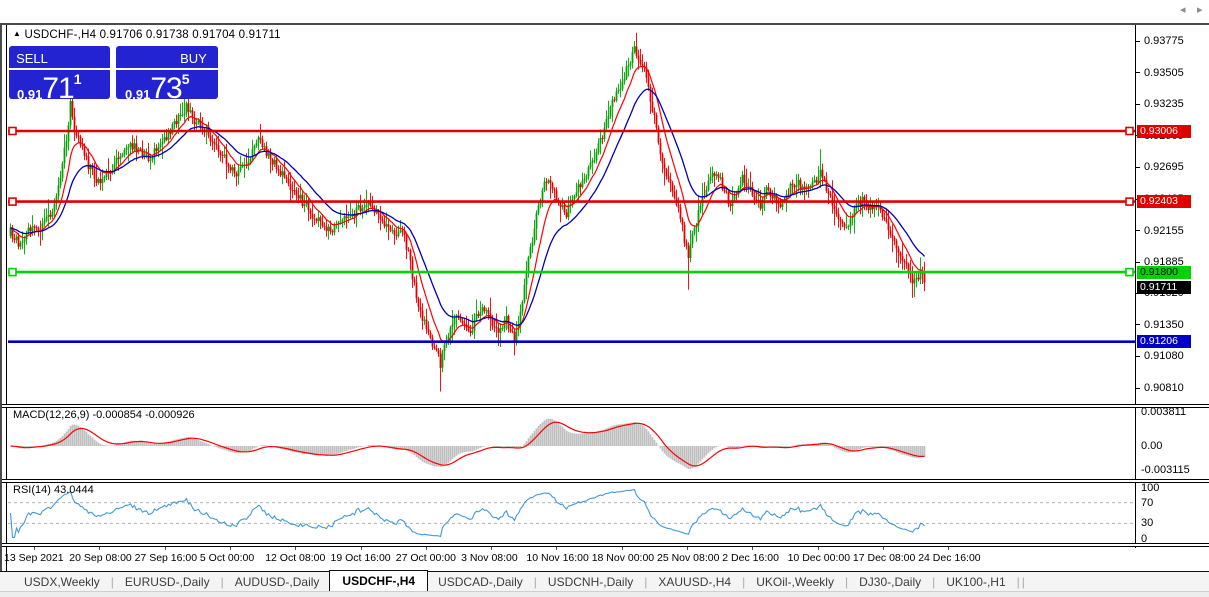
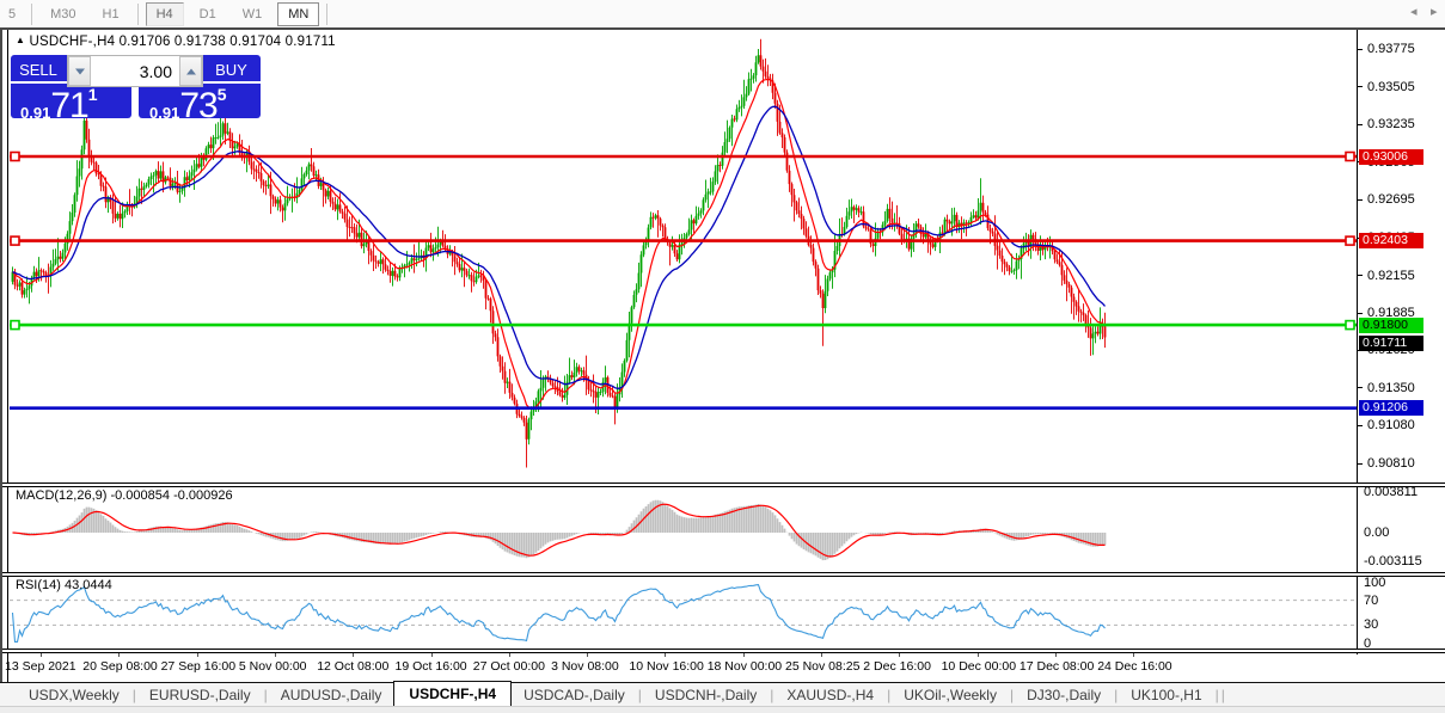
+ 5
+ M30
+ H1
+ H4
+ D1
+ W1
+ MN
  ▲ USDCHF-,H4 0.91706 0.91738 0.91704 0.91711
  SELL
  BUY
  0.91711
  0.91735
+ 3.00
  MACD(12,26,9) -0.000854 -0.000926
  RSI(14) 43.0444
  0.93775
  0.93505
  0.93235
  0.92695
  0.92155
  0.91885
  0.91350
  0.91080
  0.90810
  0.93006
  0.92403
  0.91800
  0.91206
  0.91711
  0.003811
  0.00
  -0.003115
  100
  70
  30
  0
  13 Sep 2021
  20 Sep 08:00
  27 Sep 16:00
- 5 Oct 00:00
+ 5 Nov 00:00
  12 Oct 08:00
  19 Oct 16:00
  27 Oct 00:00
  3 Nov 08:00
  10 Nov 16:00
  18 Nov 00:00
- 25 Nov 08:00
+ 25 Nov 08:25
  2 Dec 16:00
  10 Dec 00:00
  17 Dec 08:00
  24 Dec 16:00
  USDX,Weekly
  |
  EURUSD-,Daily
  |
  AUDUSD-,Daily
  USDCHF-,H4
  USDCAD-,Daily
  |
  USDCNH-,Daily
  |
  XAUUSD-,H4
  |
  UKOil-,Weekly
  |
  DJ30-,Daily
  |
  UK100-,H1
  |
  |
  ◂
  ▸
